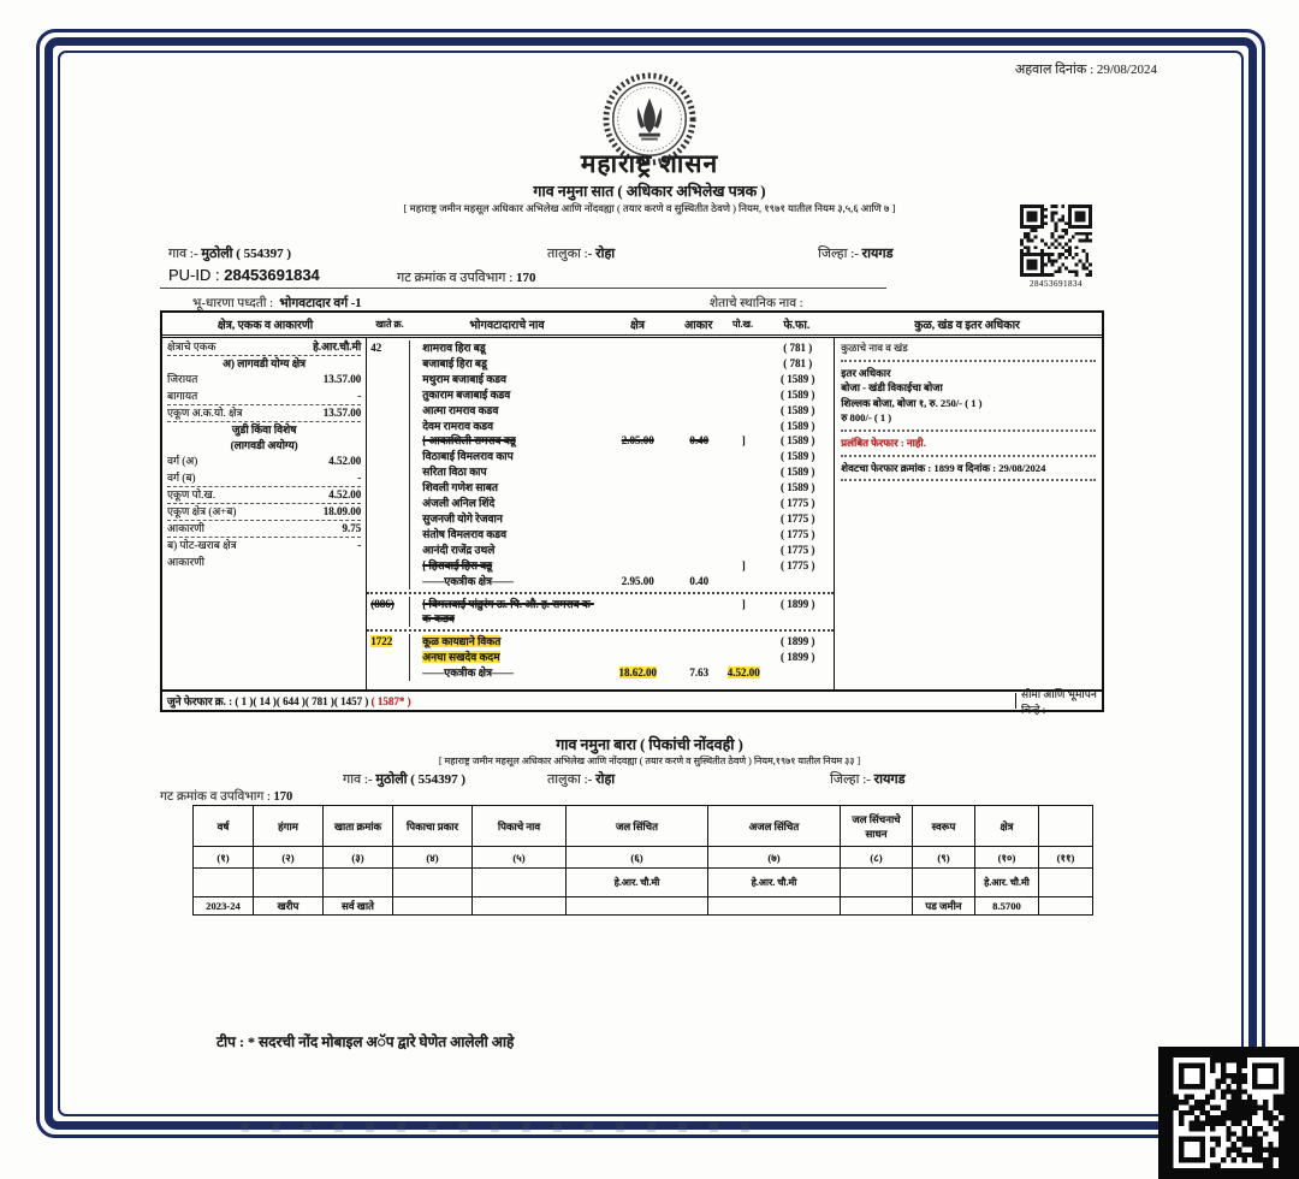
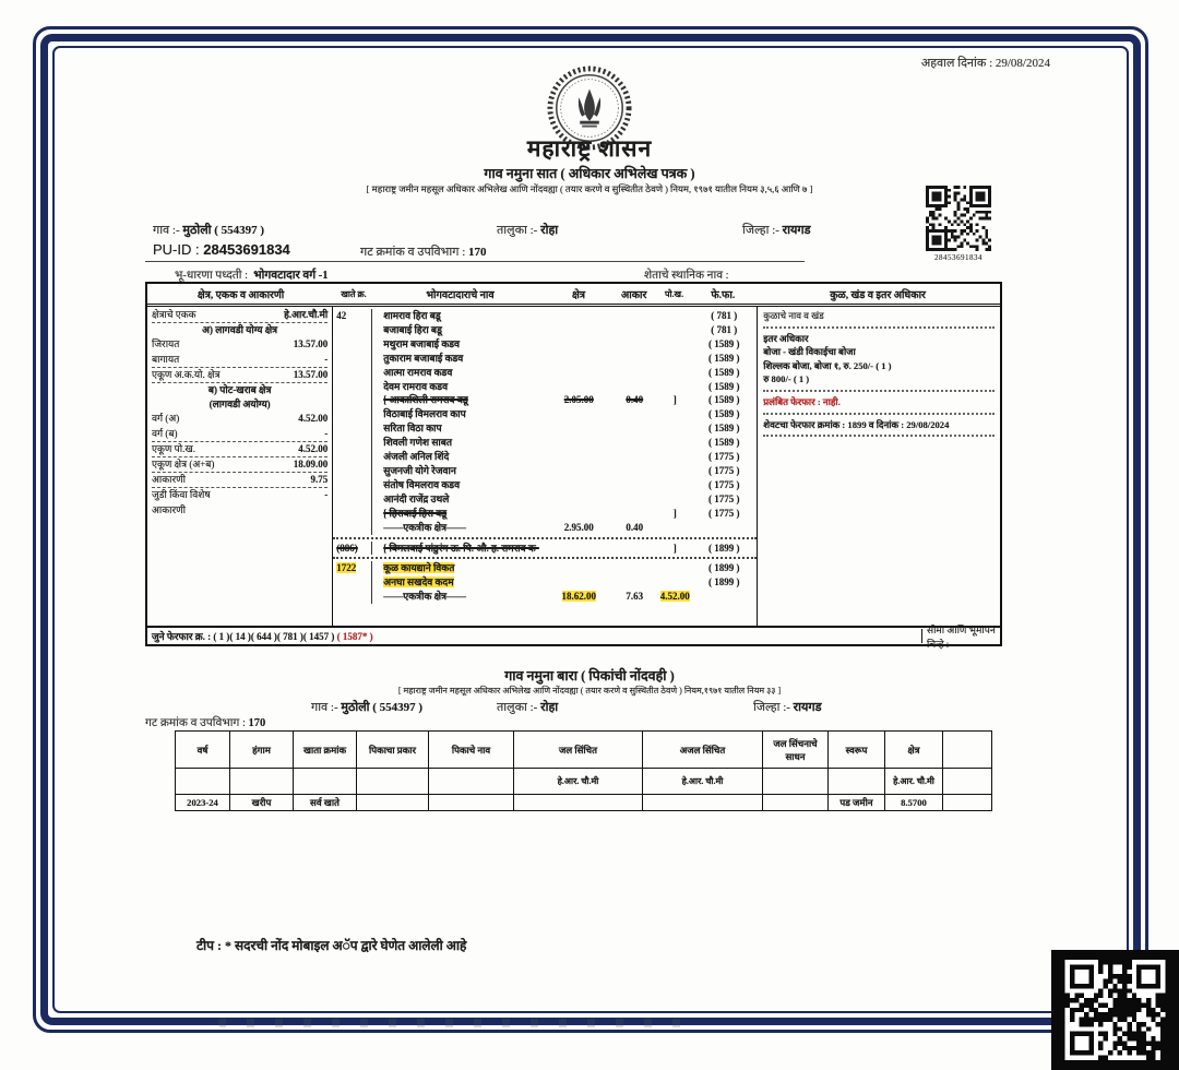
  अहवाल दिनांक : 29/08/2024
  महाराष्ट्र शासन
  गाव नमुना सात ( अधिकार अभिलेख पत्रक )
  [ महाराष्ट्र जमीन महसूल अधिकार अभिलेख आणि नोंदवह्या ( तयार करणे व सुस्थितीत ठेवणे ) नियम, १९७१ यातील नियम ३,५,६ आणि ७ ]
  गाव :- मुठोली ( 554397 )
  तालुका :- रोहा
  जिल्हा :- रायगड
  PU-ID : 28453691834
  गट क्रमांक व उपविभाग : 170
  28453691834
  भू-धारणा पध्दती : भोगवटादार वर्ग -1
  शेताचे स्थानिक नाव :
  क्षेत्र, एकक व आकारणी
  खाते क्र.
  भोगवटादाराचे नाव
  क्षेत्र
  आकार
  पो.ख.
  फे.फा.
  कुळ, खंड व इतर अधिकार
  क्षेत्राचे एकक
  हे.आर.चौ.मी
  अ) लागवडी योग्य क्षेत्र
  जिरायत
  13.57.00
  बागायत
  -
  एकूण अ.क.यो. क्षेत्र
  13.57.00
- जुडी किंवा विशेष
+ ब) पोट-खराब क्षेत्र
  (लागवडी अयोग्य)
  वर्ग (अ)
  4.52.00
  वर्ग (ब)
  -
  एकूण पो.ख.
  4.52.00
  एकूण क्षेत्र (अ+ब)
  18.09.00
  आकारणी
  9.75
- ब) पोट-खराब क्षेत्र
+ जुडी किंवा विशेष
  -
  आकारणी
  42
  शामराव हिरा बडू
  ( 781 )
  बजाबाई हिरा बडू
  ( 781 )
  मथुराम बजाबाई कडव
  ( 1589 )
  तुकाराम बजाबाई कडव
  ( 1589 )
  आत्मा रामराव कडव
  ( 1589 )
  देवम रामराव कडव
  ( 1589 )
  [ आकाशिली रामराव बडू
  2.05.00
  0.40
  ]
  ( 1589 )
  विठाबाई विमलराव काप
  ( 1589 )
  सरिता विठा काप
  ( 1589 )
  शिवली गणेश साबत
  ( 1589 )
  अंजली अनिल शिंदे
  ( 1775 )
  सुजनजी योगे रेजवान
  ( 1775 )
  संतोष विमलराव कडव
  ( 1775 )
  आनंदी राजेंद्र उथले
  ( 1775 )
  [ हिराबाई हिरा बडू
  ]
  ( 1775 )
  ——एकत्रीक क्षेत्र——
  2.95.00
  0.40
  (886)
  [ विमलबाई पांडुरंग ऊ. पि. औ. ह. रामराव क-
  ]
  ( 1899 )
- क-कडव
  1722
  कूळ कायद्याने विकत
  ( 1899 )
  अनघा सखदेव कदम
  ( 1899 )
  ——एकत्रीक क्षेत्र——
  18.62.00
  7.63
  4.52.00
  कुळाचे नाव व खंड
  इतर अधिकार
  बोजा - खंडी विकाईचा बोजा
  शिल्लक बोजा, बोजा १, रु. 250/- ( 1 )
  रु 800/- ( 1 )
  प्रलंबित फेरफार : नाही.
  शेवटचा फेरफार क्रमांक : 1899 व दिनांक : 29/08/2024
  जुने फेरफार क्र. : ( 1 )( 14 )( 644 )( 781 )( 1457 ) ( 1587* )
  सीमा आणि भूमापन चिन्हे :
  गाव नमुना बारा ( पिकांची नोंदवही )
  [ महाराष्ट्र जमीन महसूल अधिकार अभिलेख आणि नोंदवह्या ( तयार करणे व सुस्थितीत ठेवणे ) नियम,१९७१ यातील नियम ३३ ]
  गाव :- मुठोली ( 554397 )
  तालुका :- रोहा
  जिल्हा :- रायगड
  गट क्रमांक व उपविभाग : 170
  वर्ष	हंगाम	खाता क्रमांक	पिकाचा प्रकार	पिकाचे नाव	जल सिंचित	अजल सिंचित	जल सिंचनाचे साधन	स्वरूप	क्षेत्र
- (१)	(२)	(३)	(४)	(५)	(६)	(७)	(८)	(९)	(१०)	(११)
  					हे.आर. चौ.मी	हे.आर. चौ.मी			हे.आर. चौ.मी
  2023-24	खरीप	सर्व खाते						पड जमीन	8.5700
  टीप : * सदरची नोंद मोबाइल अॅप द्वारे घेणेत आलेली आहे
